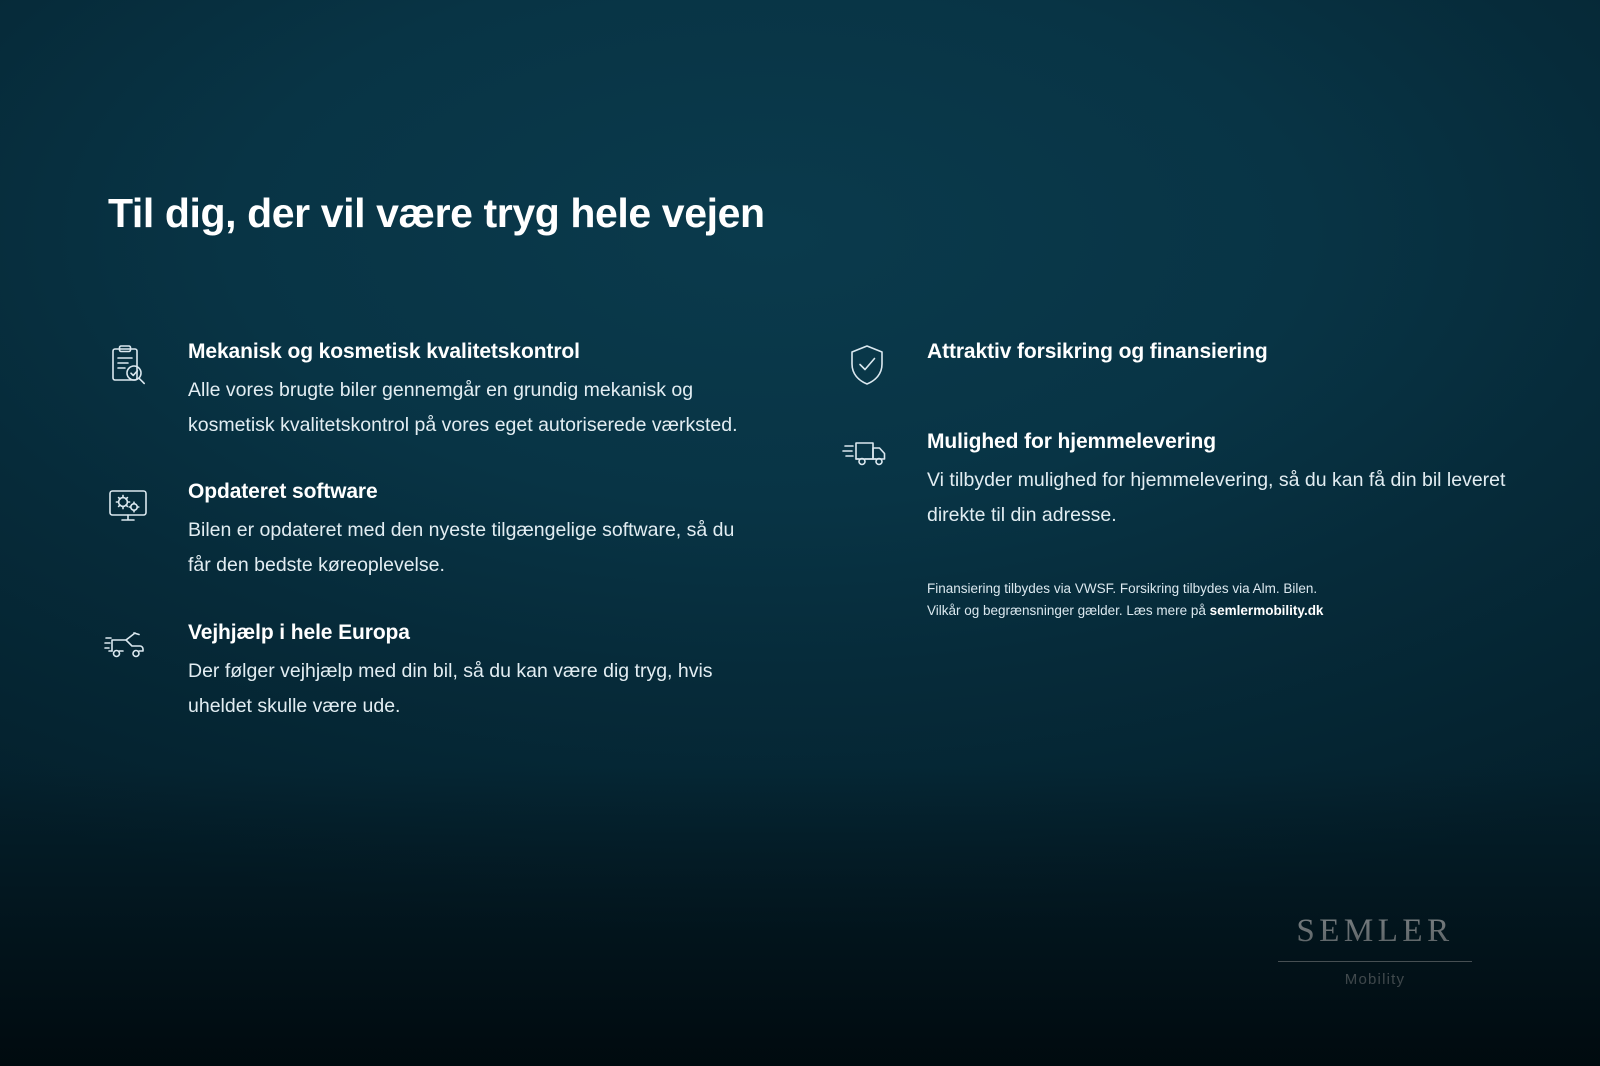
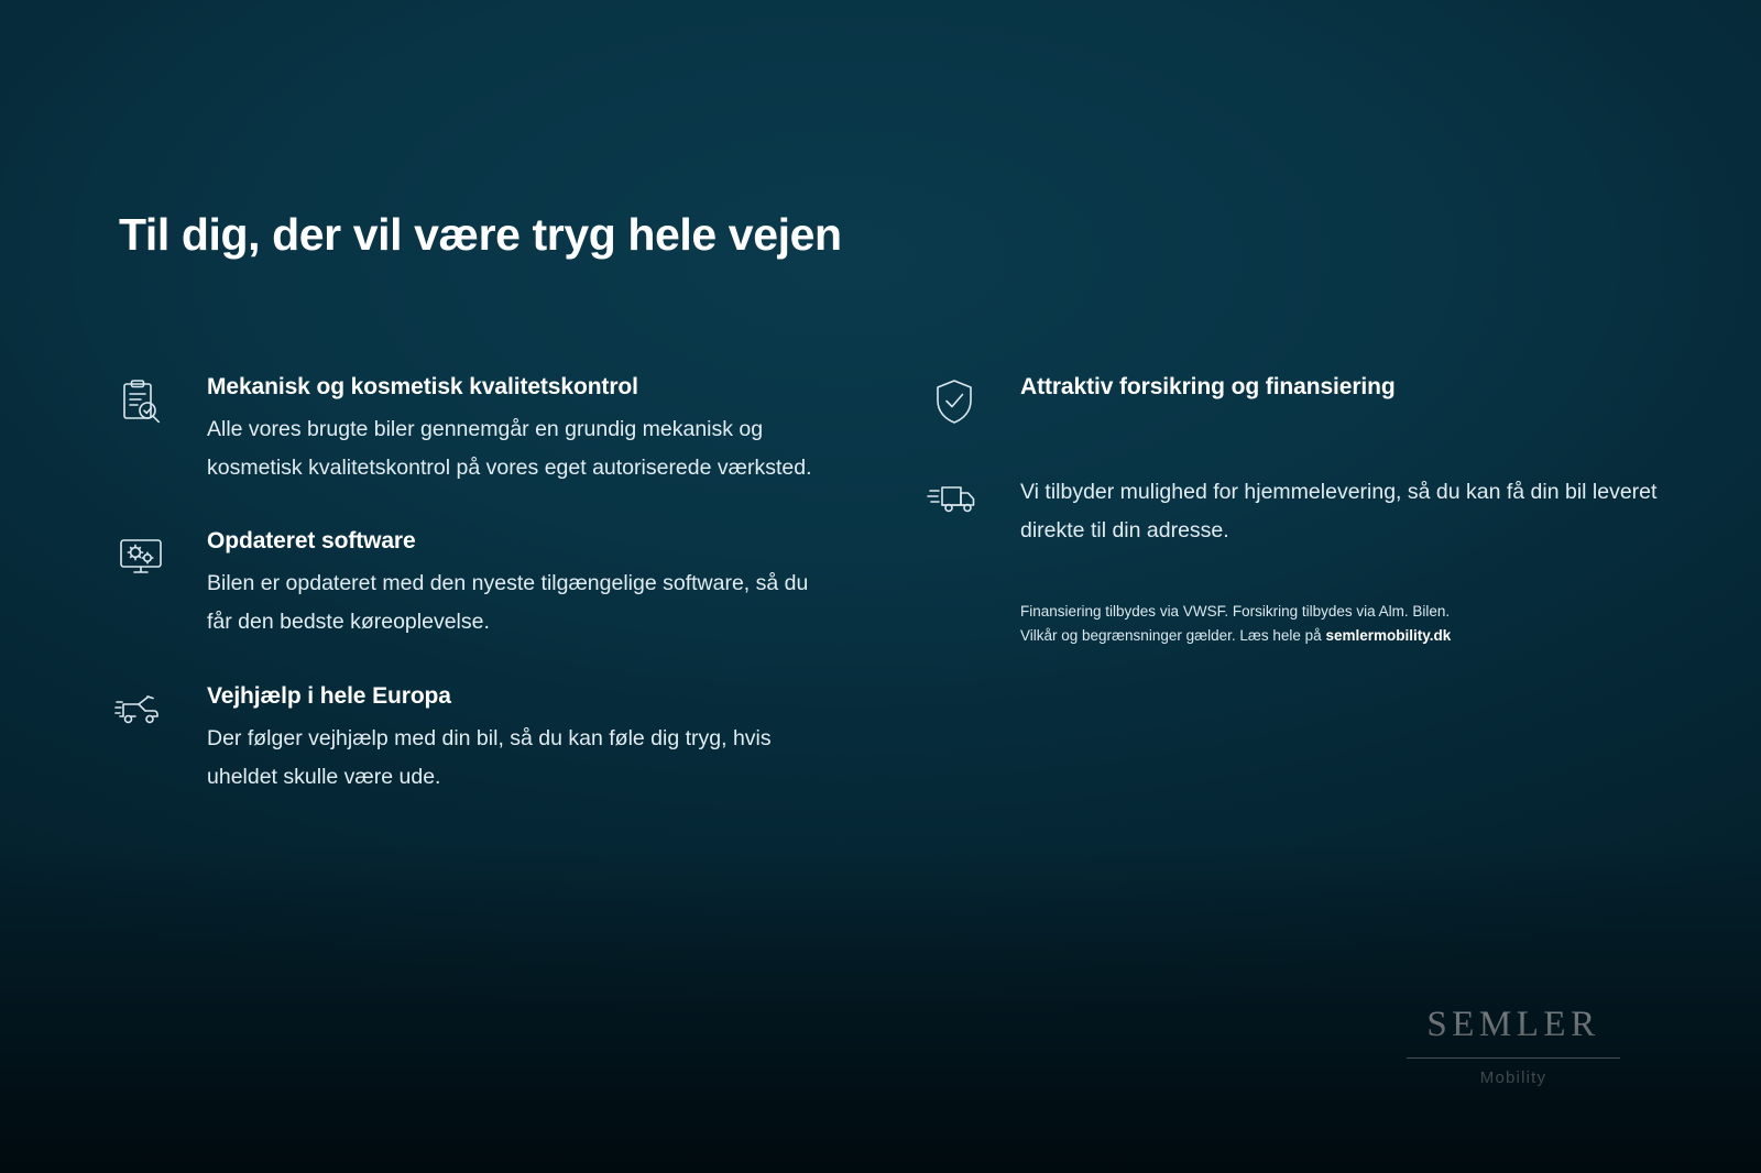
  Til dig, der vil være tryg hele vejen
  Mekanisk og kosmetisk kvalitetskontrol
  Alle vores brugte biler gennemgår en grundig mekanisk og kosmetisk kvalitetskontrol på vores eget autoriserede værksted.
  Opdateret software
  Bilen er opdateret med den nyeste tilgængelige software, så du får den bedste køreoplevelse.
  Vejhjælp i hele Europa
- Der følger vejhjælp med din bil, så du kan være dig tryg, hvis uheldet skulle være ude.
+ Der følger vejhjælp med din bil, så du kan føle dig tryg, hvis uheldet skulle være ude.
  Attraktiv forsikring og finansiering
- Mulighed for hjemmelevering
  Vi tilbyder mulighed for hjemmelevering, så du kan få din bil leveret direkte til din adresse.
  Finansiering tilbydes via VWSF. Forsikring tilbydes via Alm. Bilen.
- Vilkår og begrænsninger gælder. Læs mere på semlermobility.dk
+ Vilkår og begrænsninger gælder. Læs hele på semlermobility.dk
